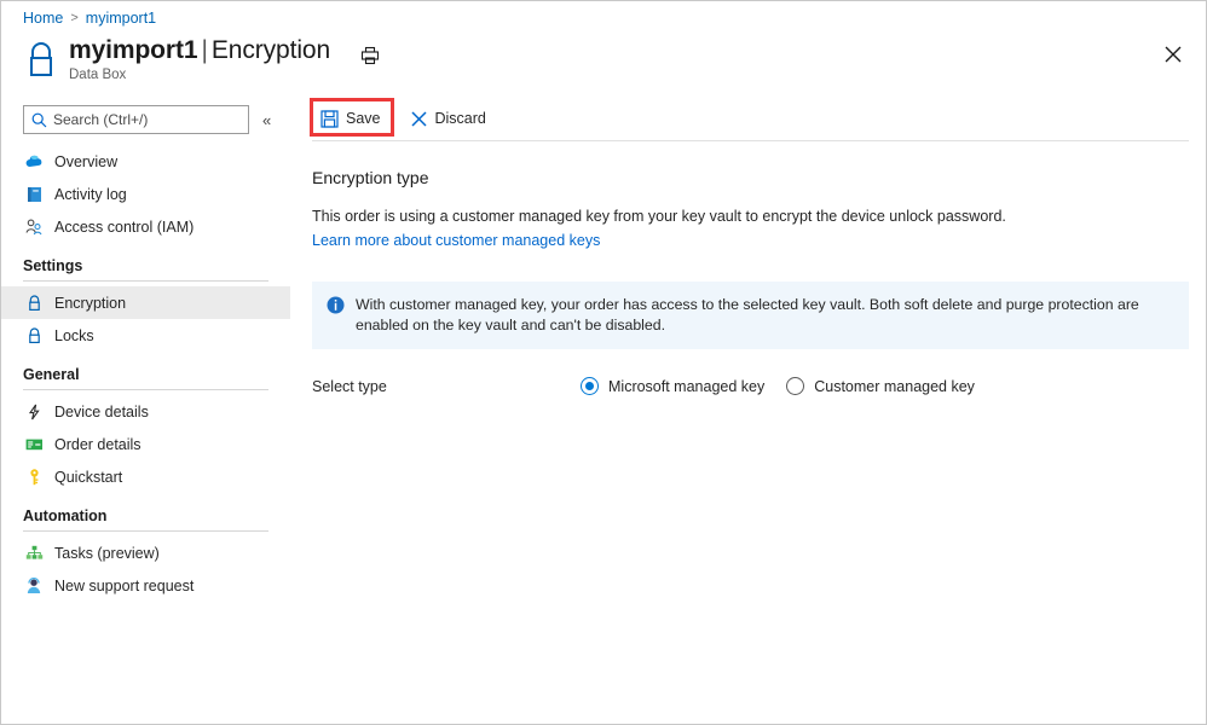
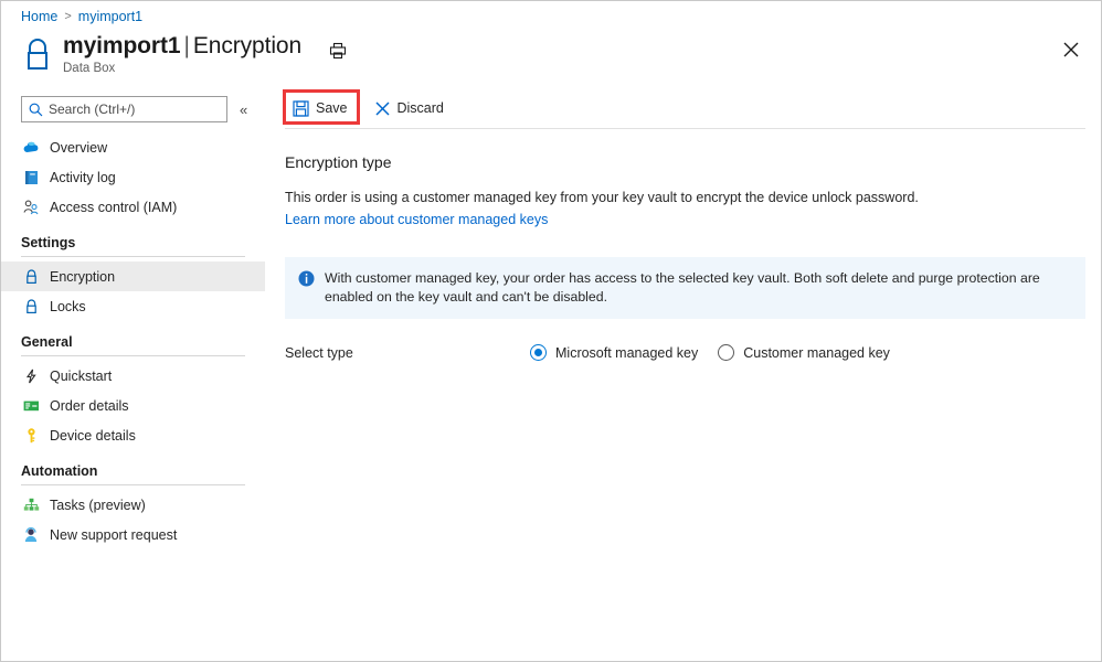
  Home
  >
  myimport1
  myimport1 | Encryption
  Data Box
  Search (Ctrl+/)
  «
  Overview
  Activity log
  Access control (IAM)
  Settings
  Encryption
  Locks
  General
- Device details
+ Quickstart
  Order details
- Quickstart
+ Device details
  Automation
  Tasks (preview)
  New support request
  Save
  Discard
  Encryption type
  This order is using a customer managed key from your key vault to encrypt the device unlock password.
  Learn more about customer managed keys
  With customer managed key, your order has access to the selected key vault. Both soft delete and purge protection are enabled on the key vault and can't be disabled.
  Select type
  Microsoft managed key
  Customer managed key
